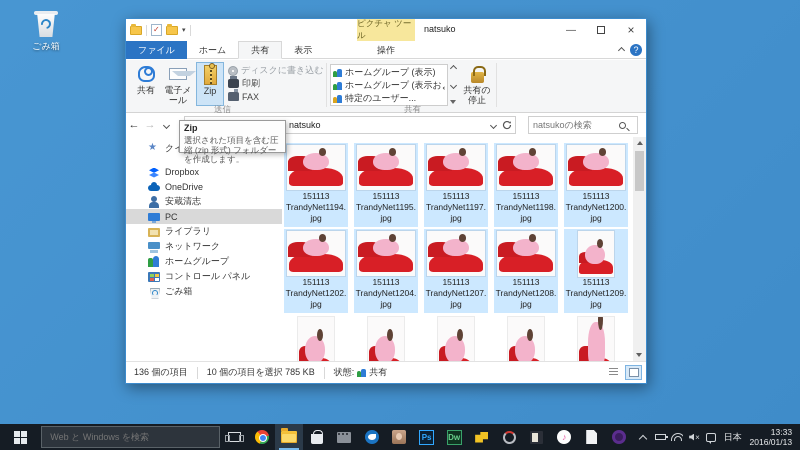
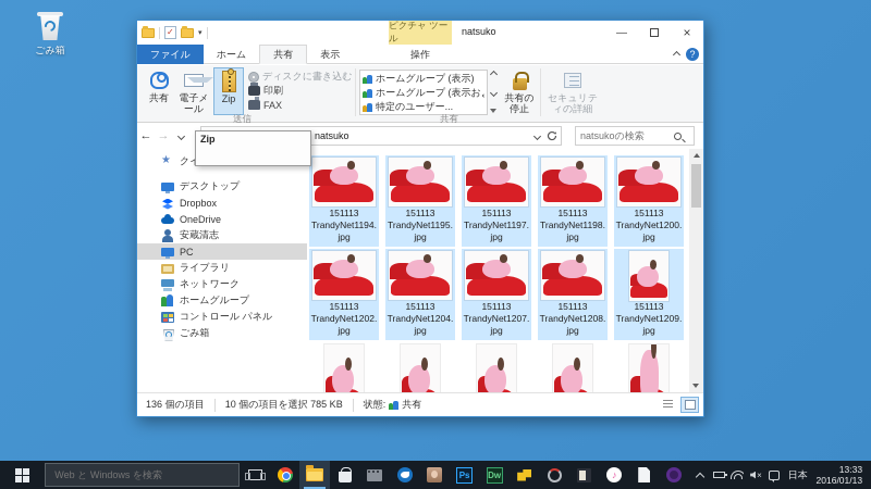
  ごみ箱
  ピクチャ ツール
  natsuko
  —
  ×
  ファイル
  ホーム
  共有
  表示
  操作
  ?
  共有
  電子メール
  Zip
  ディスクに書き込む
  印刷
  FAX
  送信
  ホームグループ (表示)
  特定のユーザー...
  共有の停止
  共有
+ セキュリティの詳細
  ←
  →
  natsuko
  natsukoの検索
+ デスクトップ
  Dropbox
  OneDrive
  安蔵清志
  PC
  ライブラリ
  ネットワーク
  ホームグループ
  コントロール パネル
  ごみ箱
  151113
  TrandyNet1194.
  jpg
  151113
  TrandyNet1195.
  jpg
  151113
  TrandyNet1197.
  jpg
  151113
  TrandyNet1198.
  jpg
  151113
  TrandyNet1200.
  jpg
  151113
  TrandyNet1202.
  jpg
  151113
  TrandyNet1204.
  jpg
  151113
  TrandyNet1207.
  jpg
  151113
  TrandyNet1208.
  jpg
  151113
  TrandyNet1209.
  jpg
  Zip
- 選択された項目を含む圧縮 (zip 形式) フォルダーを作成します。
  136 個の項目
  10 個の項目を選択 785 KB
  状態:
  共有
  Web と Windows を検索
  Ps
  Dw
  ♪
  ×
  日本
  13:33
  2016/01/13
